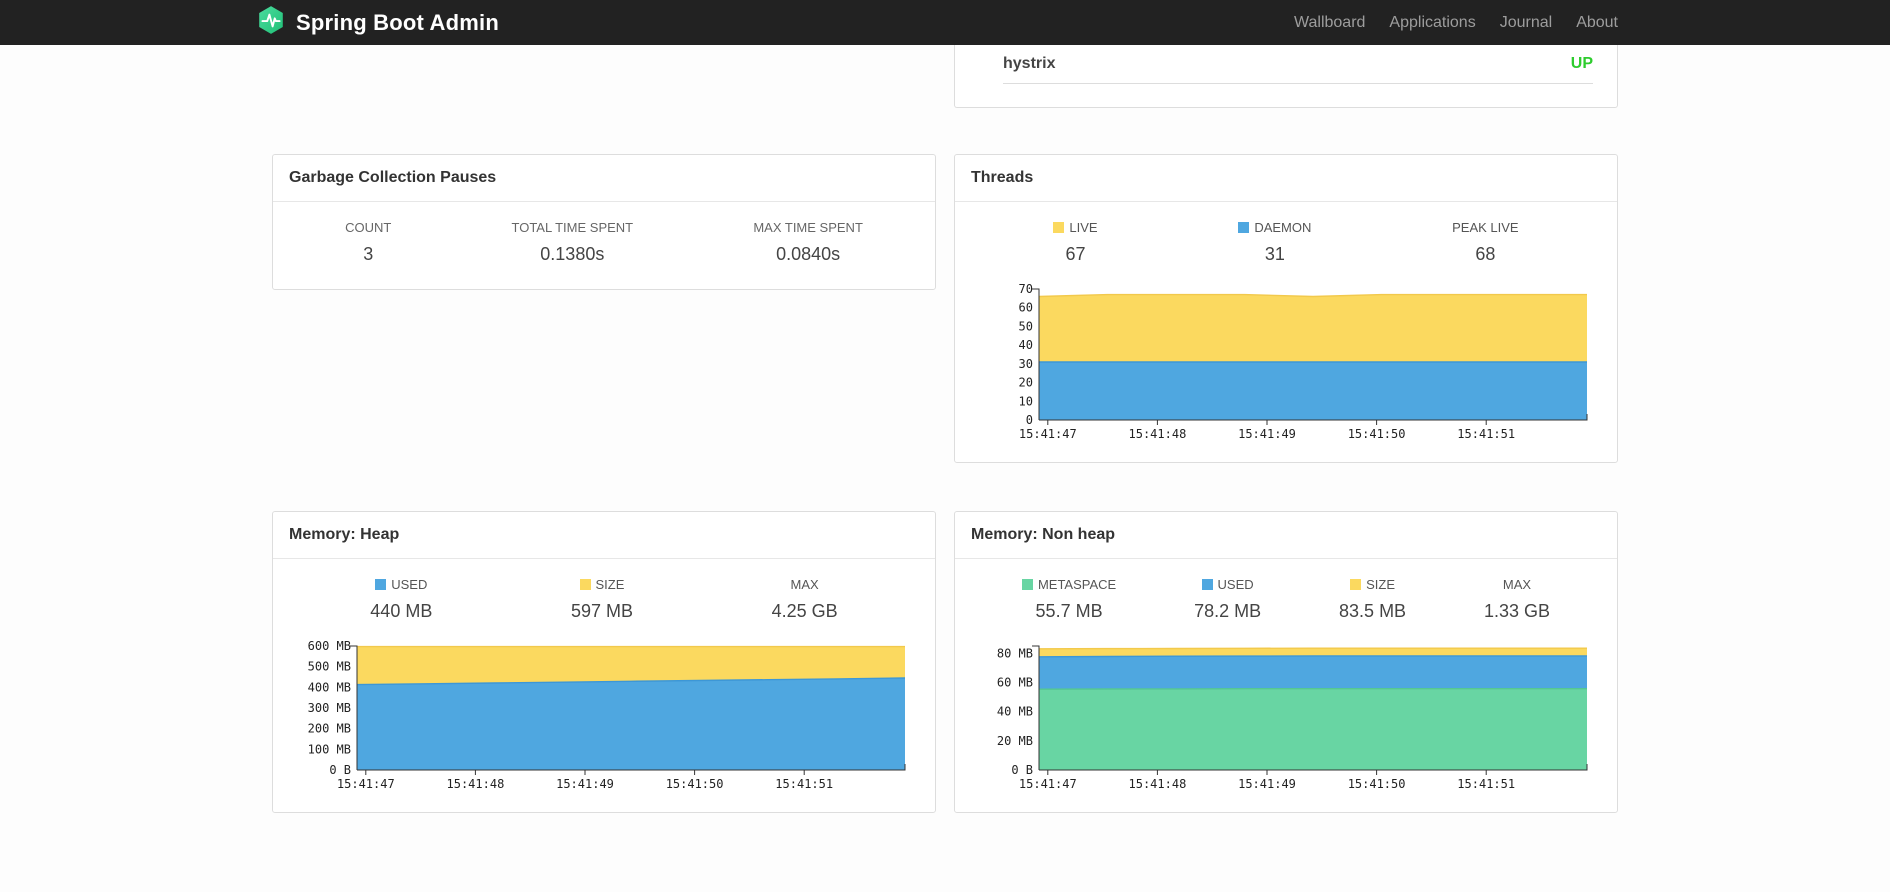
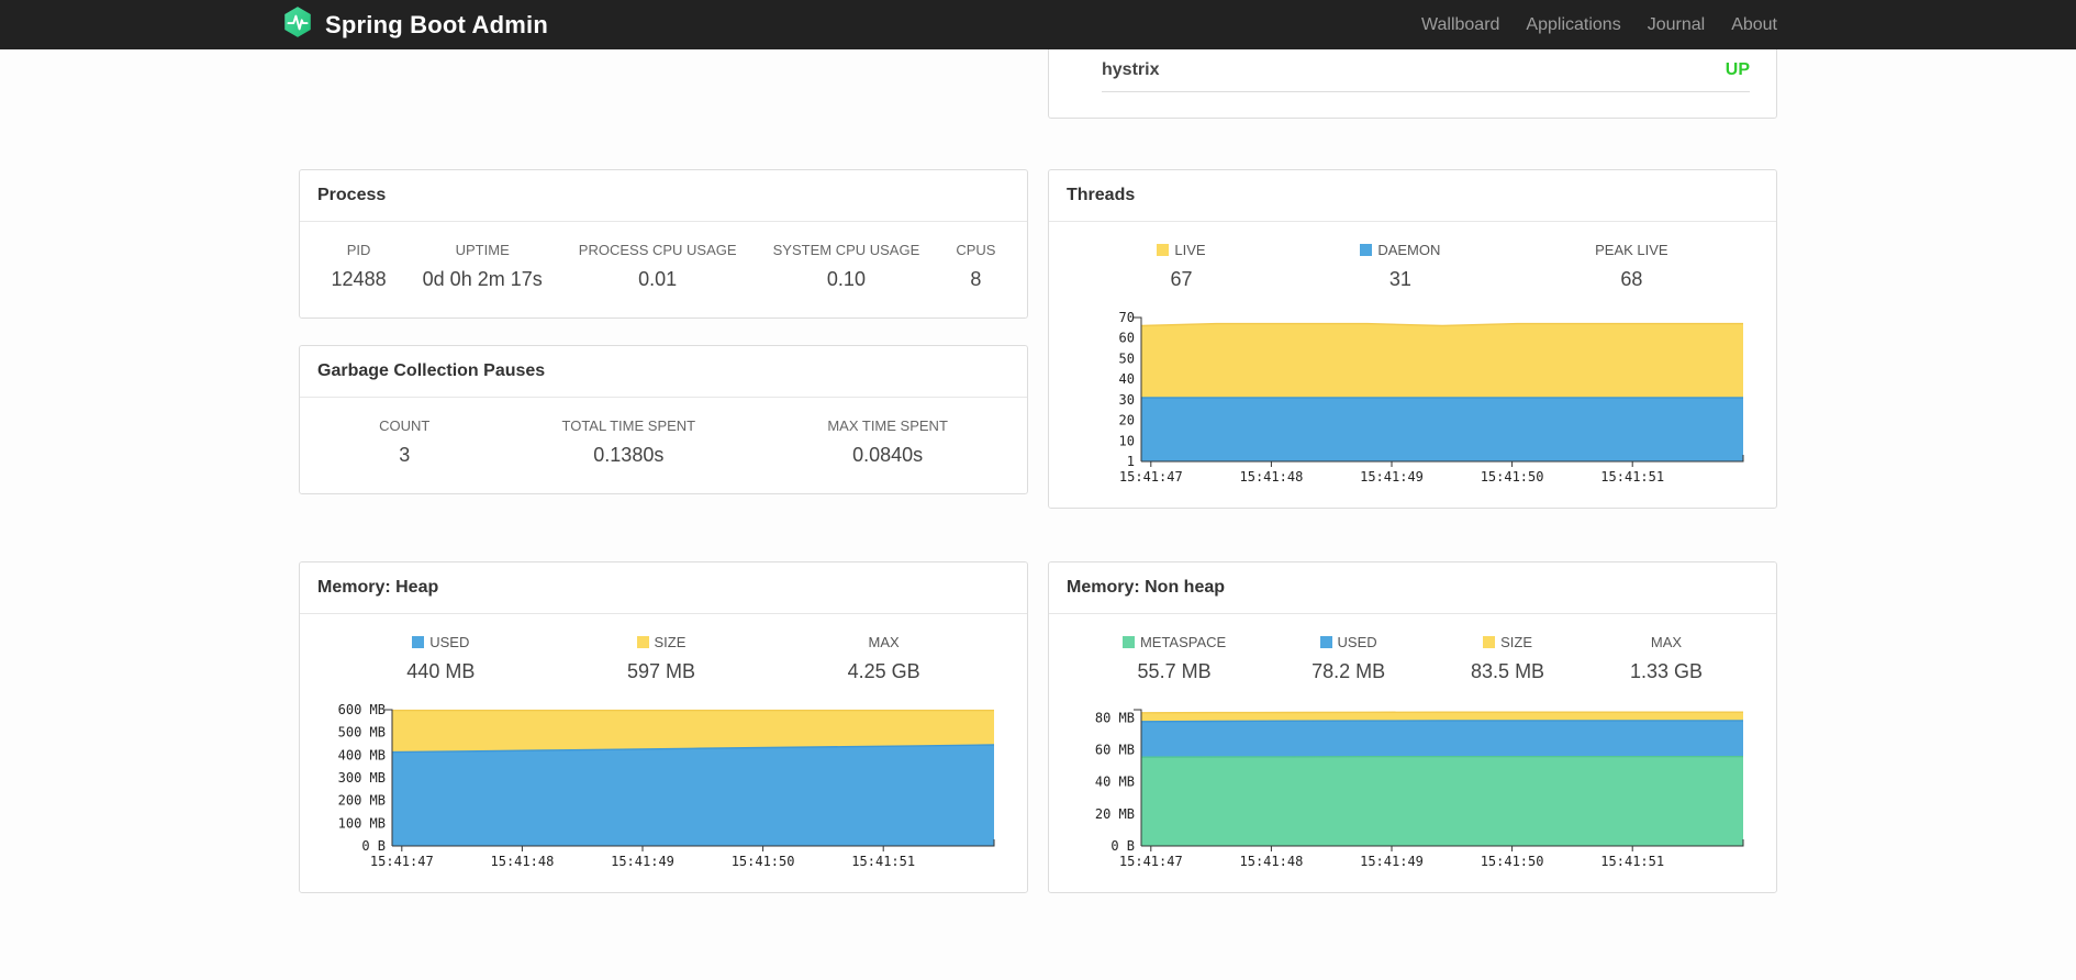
  Spring Boot Admin
  Wallboard
  Applications
  Journal
  About
  hystrix
  UP
+ Process
+ PID
+ 12488
+ UPTIME
+ 0d 0h 2m 17s
+ PROCESS CPU USAGE
+ 0.01
+ SYSTEM CPU USAGE
+ 0.10
+ CPUS
+ 8
  Garbage Collection Pauses
  COUNT
  3
  TOTAL TIME SPENT
  0.1380s
  MAX TIME SPENT
  0.0840s
  Threads
  LIVE
  67
  DAEMON
  31
  PEAK LIVE
  68
- 0
+ 1
  10
  20
  30
  40
  50
  60
  70
  15:41:47
  15:41:48
  15:41:49
  15:41:50
  15:41:51
  Memory: Heap
  USED
  440 MB
  SIZE
  597 MB
  MAX
  4.25 GB
  0 B
  100 MB
  200 MB
  300 MB
  400 MB
  500 MB
  600 MB
  15:41:47
  15:41:48
  15:41:49
  15:41:50
  15:41:51
  Memory: Non heap
  METASPACE
  55.7 MB
  USED
  78.2 MB
  SIZE
  83.5 MB
  MAX
  1.33 GB
  0 B
  20 MB
  40 MB
  60 MB
  80 MB
  15:41:47
  15:41:48
  15:41:49
  15:41:50
  15:41:51
